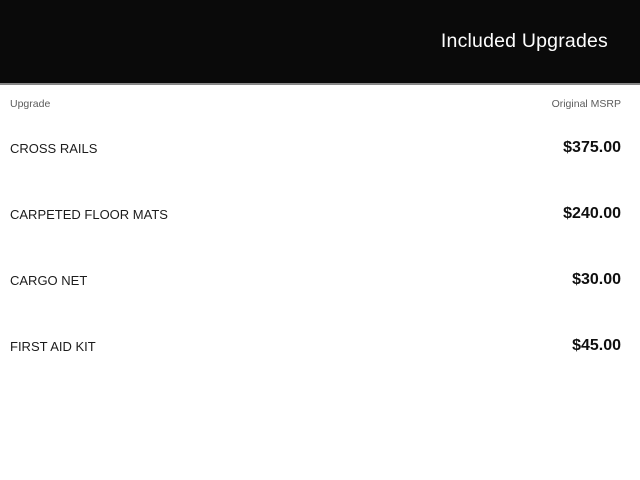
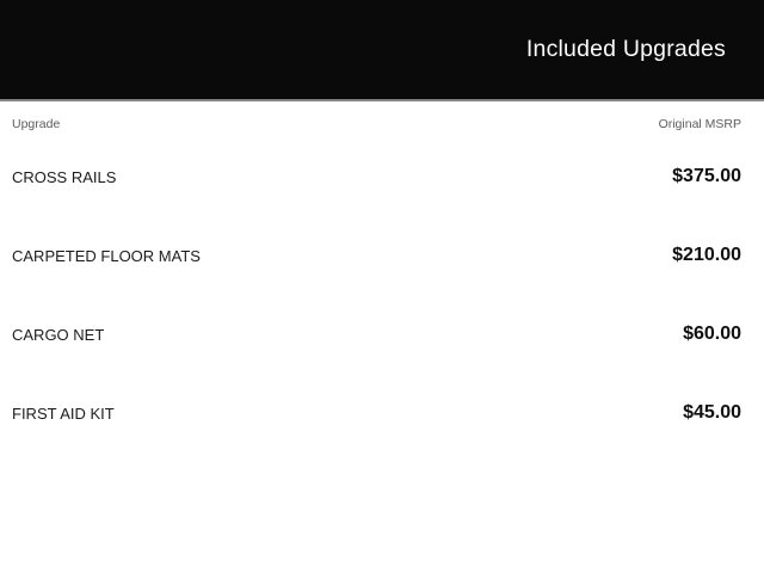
  Included Upgrades
  Upgrade
  Original MSRP
  CROSS RAILS
  $375.00
  CARPETED FLOOR MATS
- $240.00
+ $210.00
  CARGO NET
- $30.00
+ $60.00
  FIRST AID KIT
  $45.00
